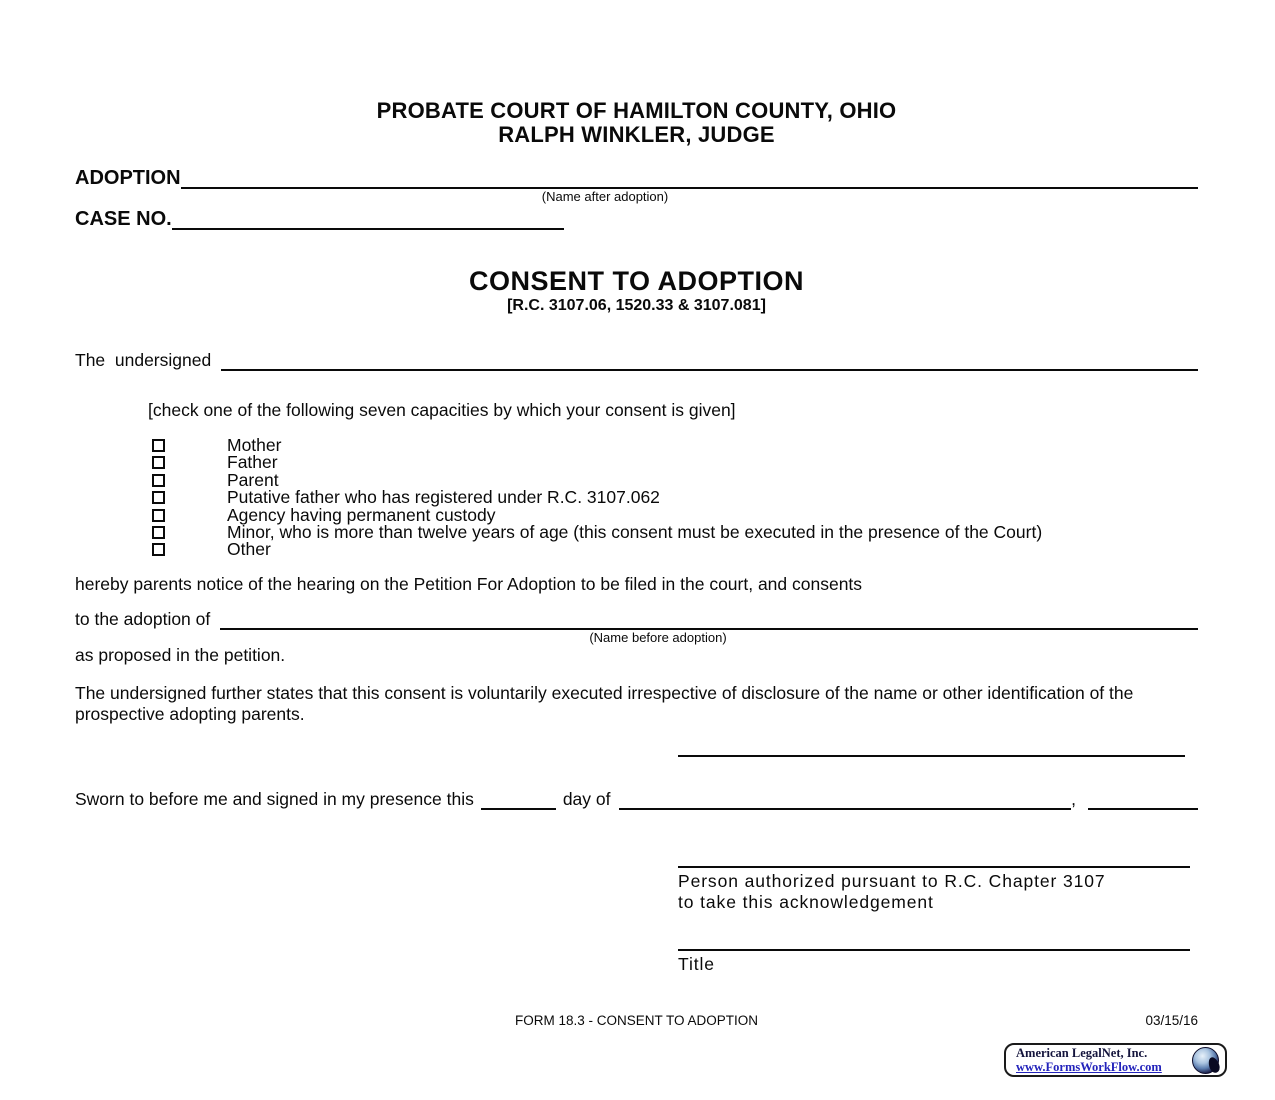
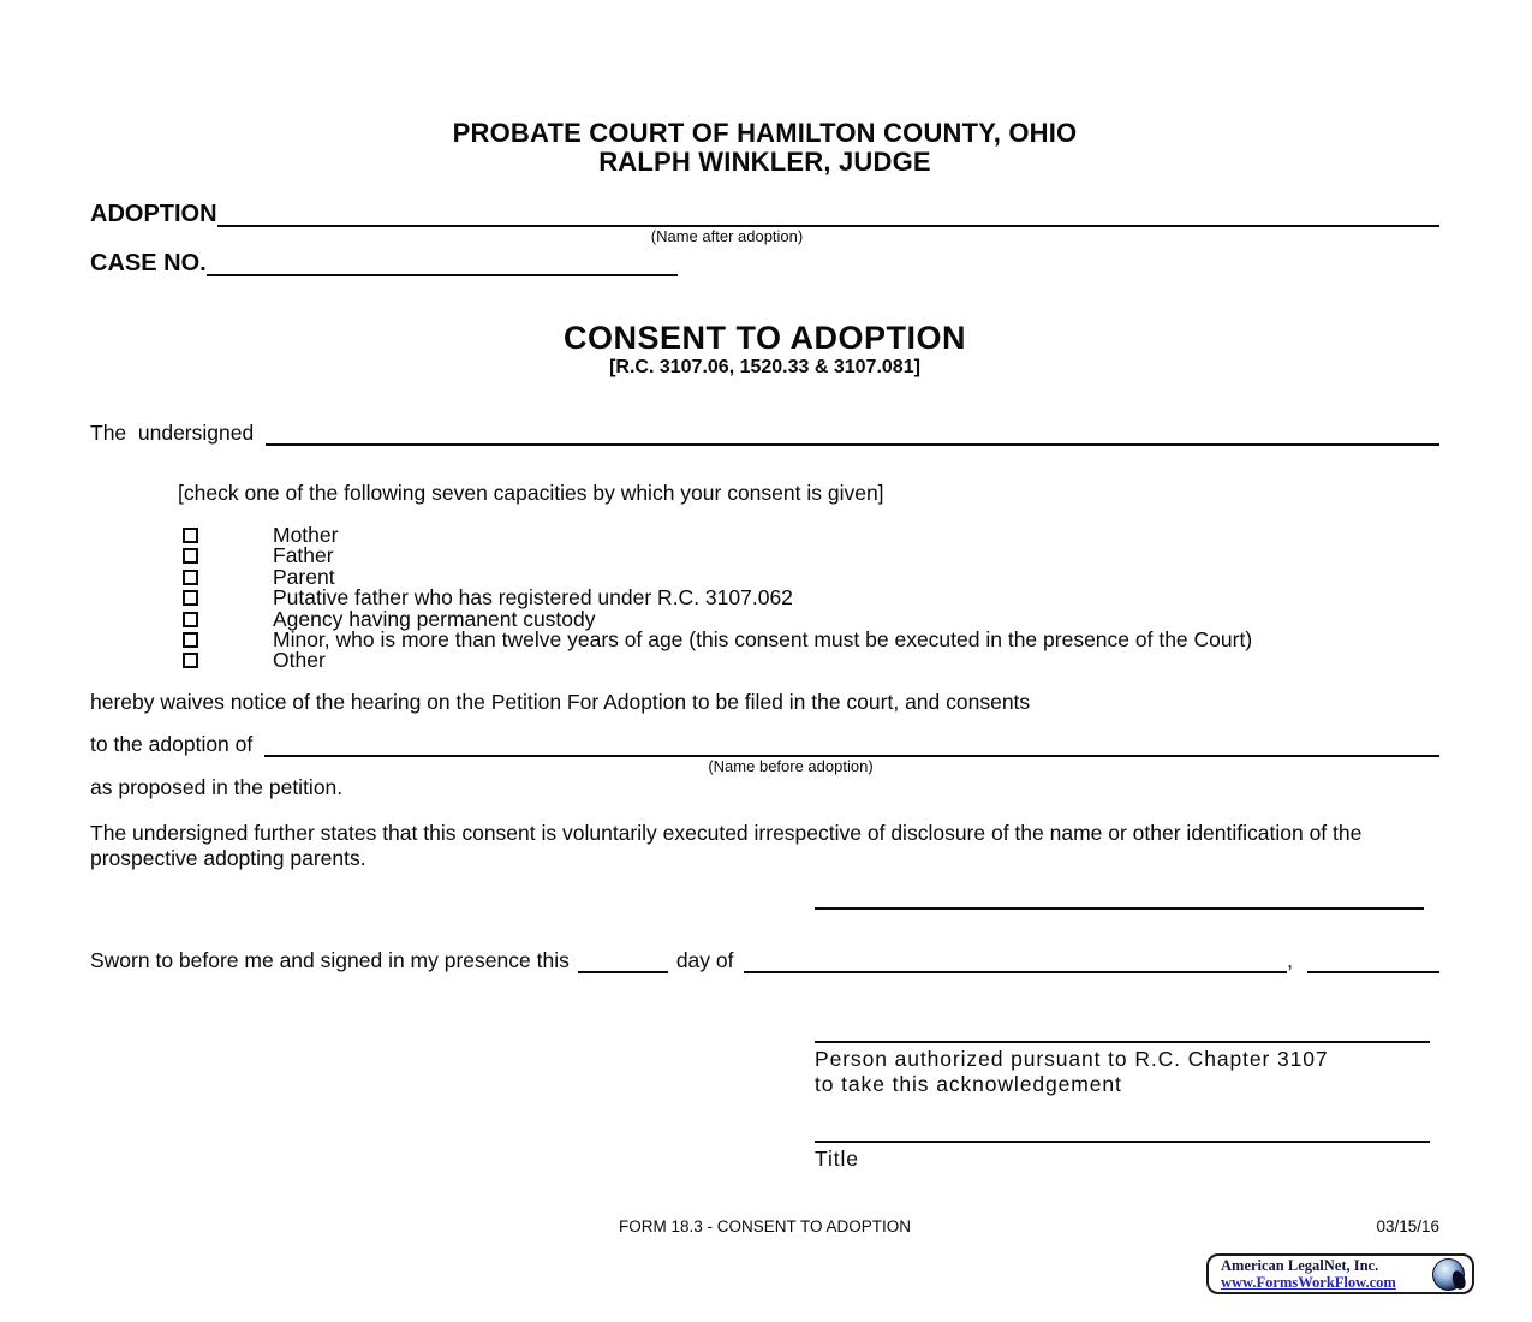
  PROBATE COURT OF HAMILTON COUNTY, OHIO
  RALPH WINKLER, JUDGE
  ADOPTION
  (Name after adoption)
  CASE NO.
  CONSENT TO ADOPTION
  [R.C. 3107.06, 1520.33 & 3107.081]
  The undersigned
  [check one of the following seven capacities by which your consent is given]
  Mother
  Father
  Parent
  Putative father who has registered under R.C. 3107.062
  Agency having permanent custody
  Minor, who is more than twelve years of age (this consent must be executed in the presence of the Court)
  Other
- hereby parents notice of the hearing on the Petition For Adoption to be filed in the court, and consents
+ hereby waives notice of the hearing on the Petition For Adoption to be filed in the court, and consents
  to the adoption of
  (Name before adoption)
  as proposed in the petition.
  The undersigned further states that this consent is voluntarily executed irrespective of disclosure of the name or other identification of the prospective adopting parents.
  Sworn to before me and signed in my presence this
  day of
  ,
  Person authorized pursuant to R.C. Chapter 3107
  to take this acknowledgement
  Title
  FORM 18.3 - CONSENT TO ADOPTION
  03/15/16
  American LegalNet, Inc.
  www.FormsWorkFlow.com
